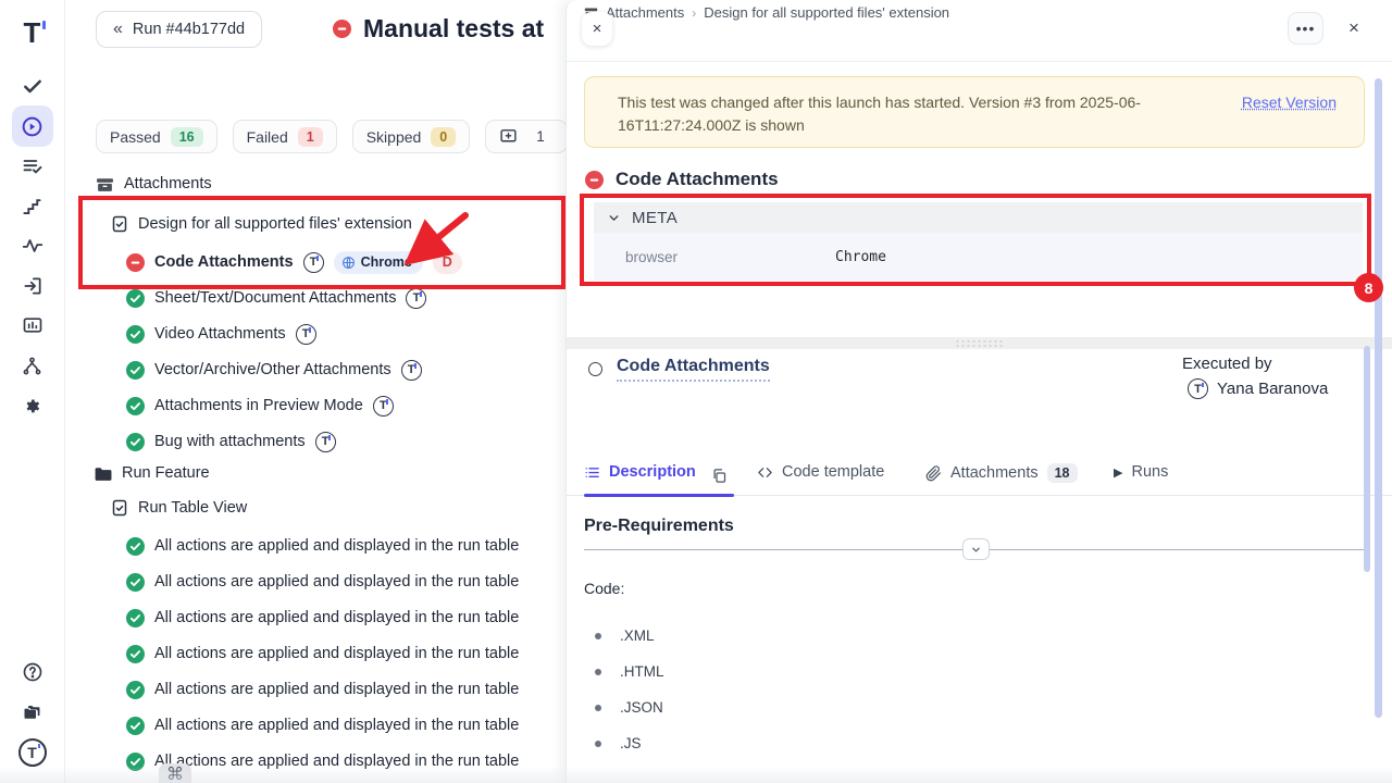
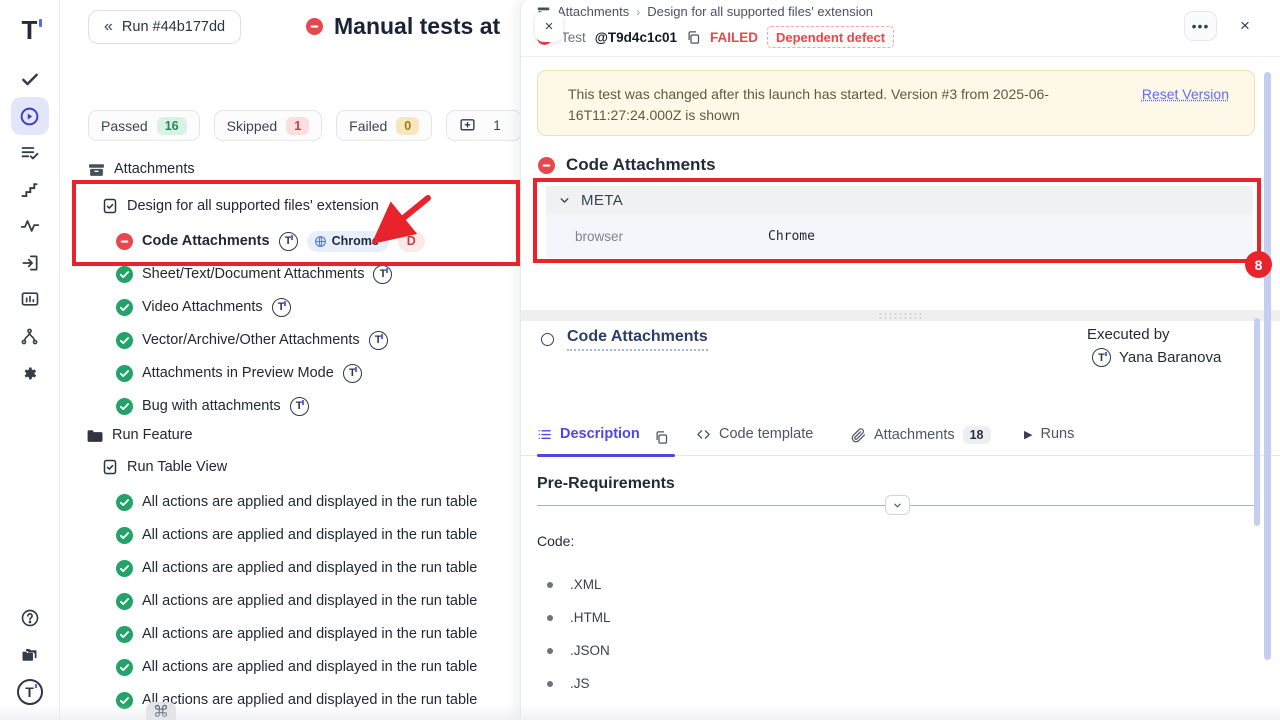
  T
  T
  «
  Run #44b177dd
  Manual tests at
  ×
  Passed
  16
- Failed
+ Skipped
  1
- Skipped
+ Failed
  0
  1
  Attachments
  Design for all supported files' extension
  Code Attachments
  T
  Chrome
  D
  Sheet/Text/Document Attachments
  T
  Video Attachments
  T
  Vector/Archive/Other Attachments
  T
  Attachments in Preview Mode
  T
  Bug with attachments
  T
  Run Feature
  Run Table View
  All actions are applied and displayed in the run table
  All actions are applied and displayed in the run table
  All actions are applied and displayed in the run table
  All actions are applied and displayed in the run table
  All actions are applied and displayed in the run table
  All actions are applied and displayed in the run table
  All actions are applied and displayed in the run table
  Attachments
  ›
  Design for all supported files' extension
+ Test
+ @T9d4c1c01
+ FAILED
+ Dependent defect
  •••
  ×
  This test was changed after this launch has started. Version #3 from 2025-06-16T11:27:24.000Z is shown
  Reset Version
  Code Attachments
  META
  browser
  Chrome
  Code Attachments
  Executed by
  T
  Yana Baranova
  Description
  Code template
  Attachments
  18
  ▶
  Runs
  Pre-Requirements
  Code:
  .XML
  .HTML
  .JSON
  .JS
  8
